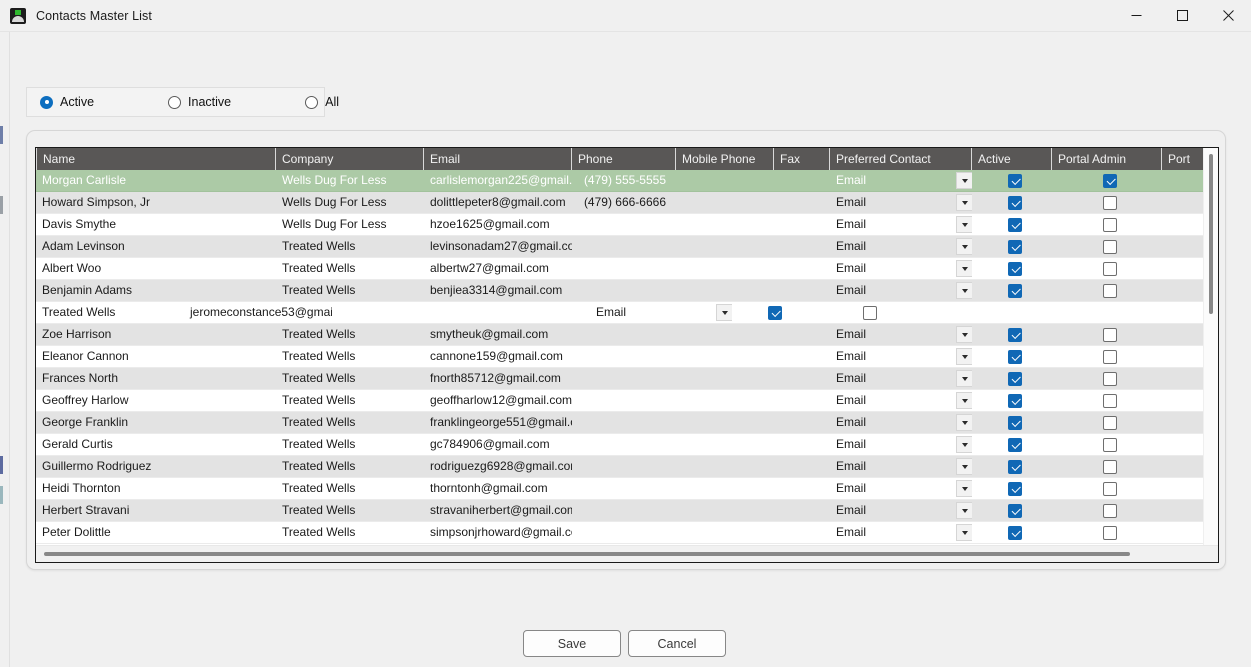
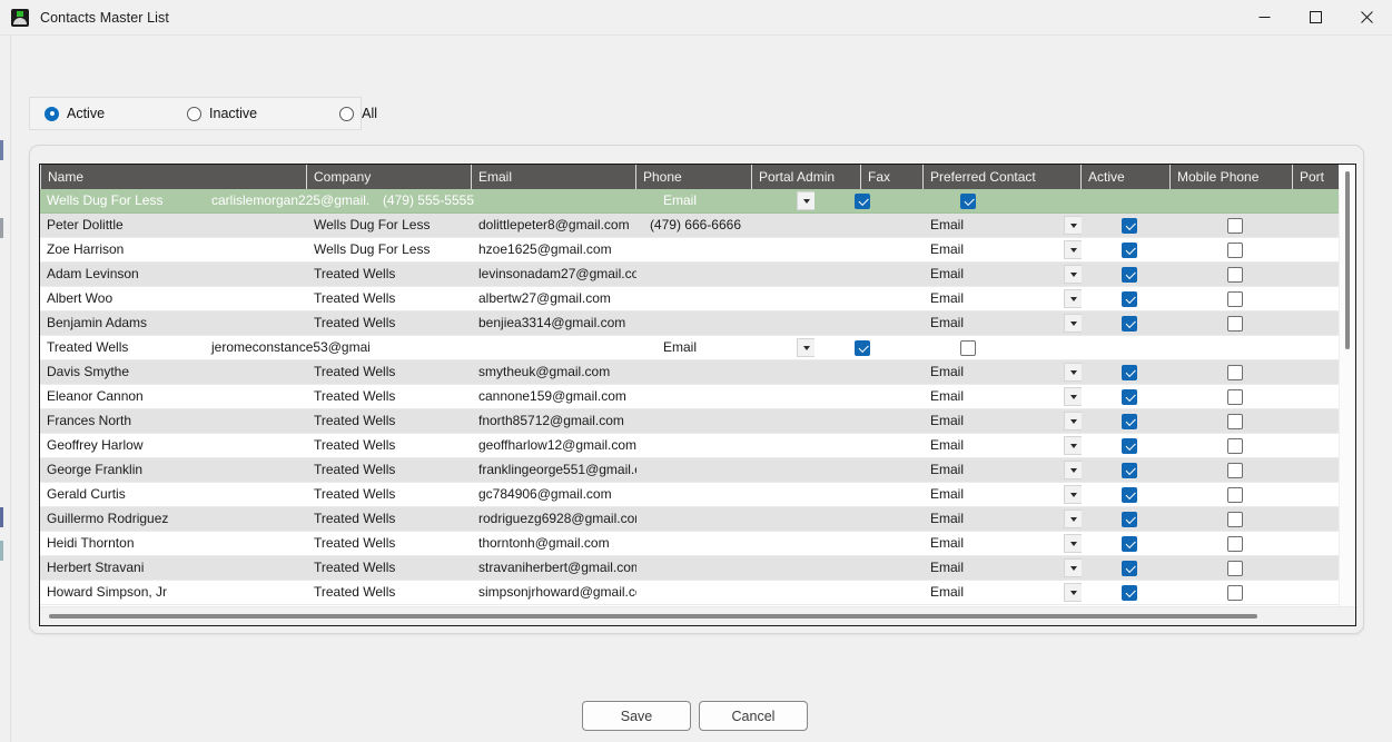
  Contacts Master List
  Active
  Inactive
  All
  Name
  Company
  Email
  Phone
- Mobile Phone
+ Portal Admin
  Fax
  Preferred Contact
  Active
- Portal Admin
+ Mobile Phone
  Port
- Morgan Carlisle
  Wells Dug For Less
  carlislemorgan225@gmail.
  (479) 555-5555
  Email
- Howard Simpson, Jr
+ Peter Dolittle
  Wells Dug For Less
  dolittlepeter8@gmail.com
  (479) 666-6666
  Email
- Davis Smythe
+ Zoe Harrison
  Wells Dug For Less
  hzoe1625@gmail.com
  Email
  Adam Levinson
  Treated Wells
  levinsonadam27@gmail.co
  Email
  Albert Woo
  Treated Wells
  albertw27@gmail.com
  Email
  Benjamin Adams
  Treated Wells
  benjiea3314@gmail.com
  Email
  Treated Wells
  jeromeconstance53@gmai
  Email
- Zoe Harrison
+ Davis Smythe
  Treated Wells
  smytheuk@gmail.com
  Email
  Eleanor Cannon
  Treated Wells
  cannone159@gmail.com
  Email
  Frances North
  Treated Wells
  fnorth85712@gmail.com
  Email
  Geoffrey Harlow
  Treated Wells
  geoffharlow12@gmail.com
  Email
  George Franklin
  Treated Wells
  franklingeorge551@gmail.
  Email
  Gerald Curtis
  Treated Wells
  gc784906@gmail.com
  Email
  Guillermo Rodriguez
  Treated Wells
  rodriguezg6928@gmail.co
  Email
  Heidi Thornton
  Treated Wells
  thorntonh@gmail.com
  Email
  Herbert Stravani
  Treated Wells
  stravaniherbert@gmail.com
  Email
- Peter Dolittle
+ Howard Simpson, Jr
  Treated Wells
  simpsonjrhoward@gmail.c
  Email
  Save
  Cancel
